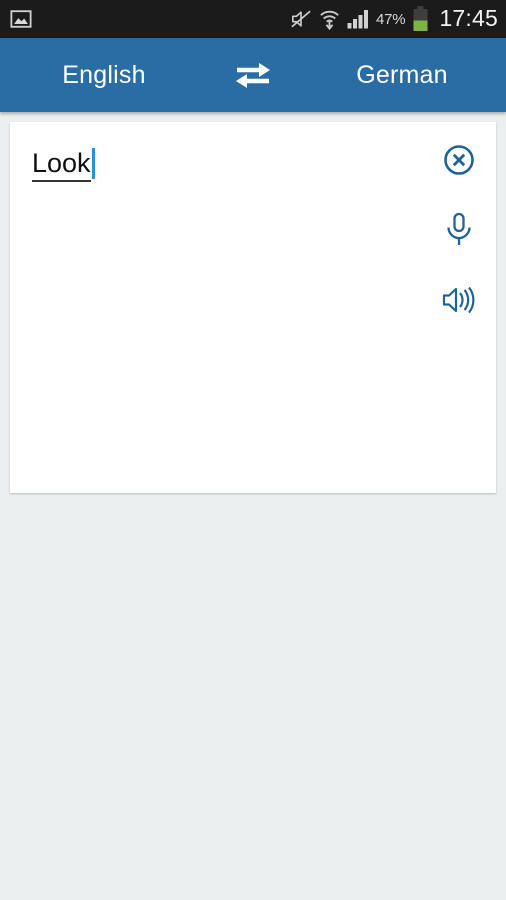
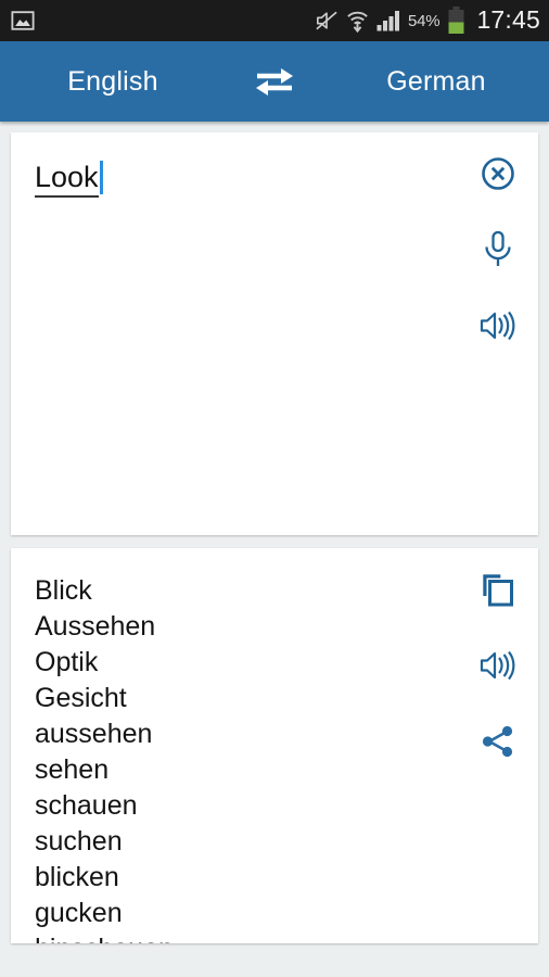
- 47%
+ 54%
  17:45
  English
  German
  Look
+ Blick
+ Aussehen
+ Optik
+ Gesicht
+ aussehen
+ sehen
+ schauen
+ suchen
+ blicken
+ gucken
